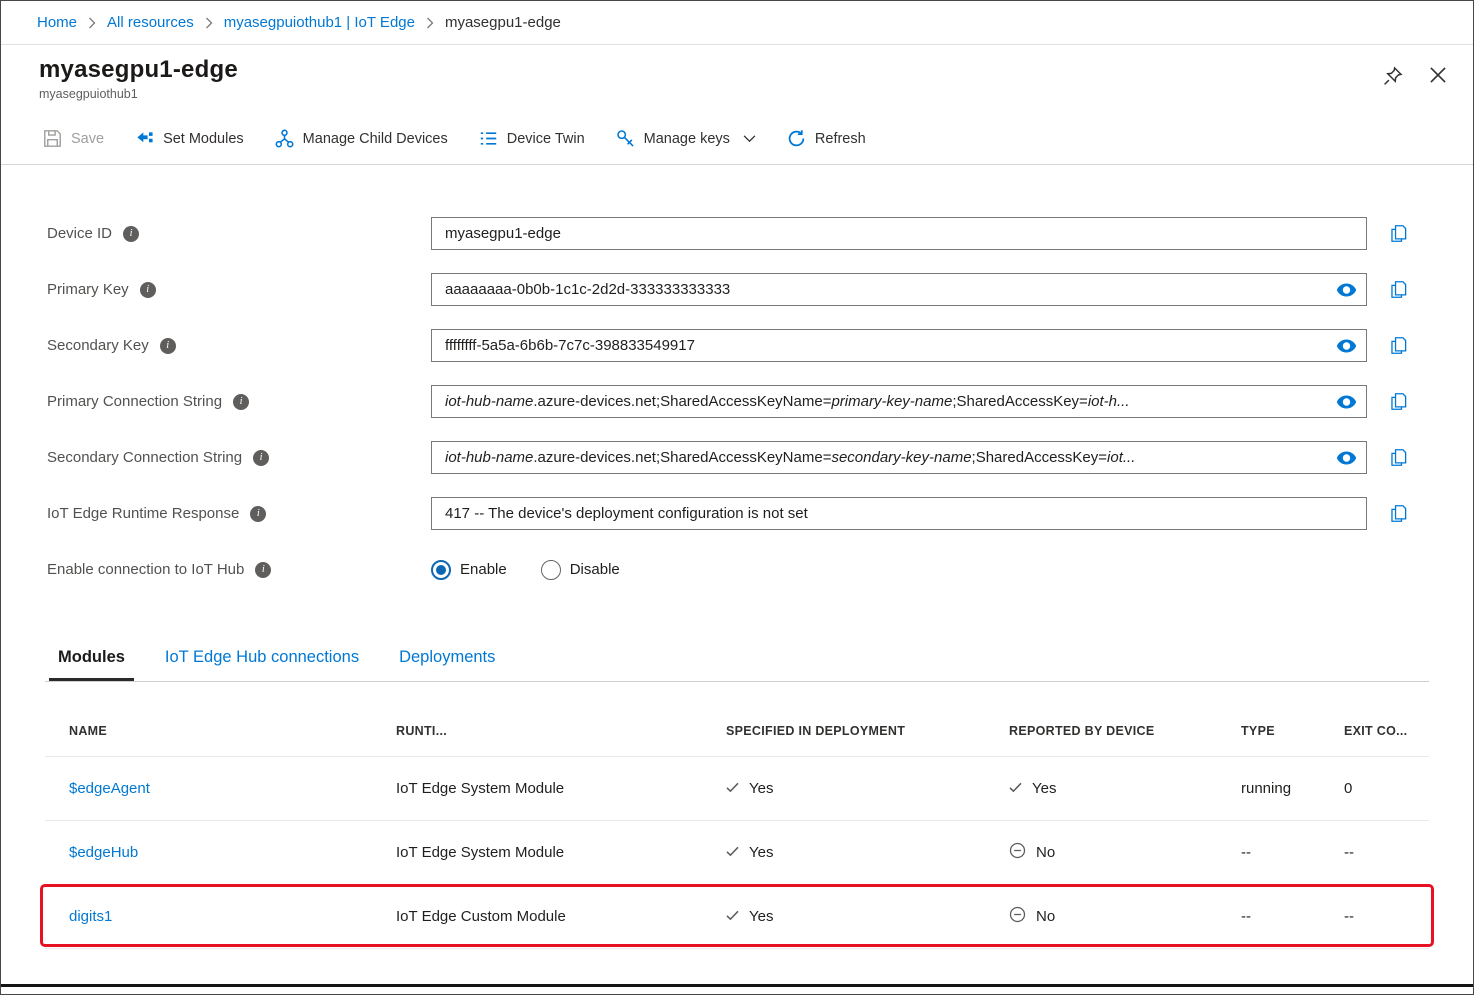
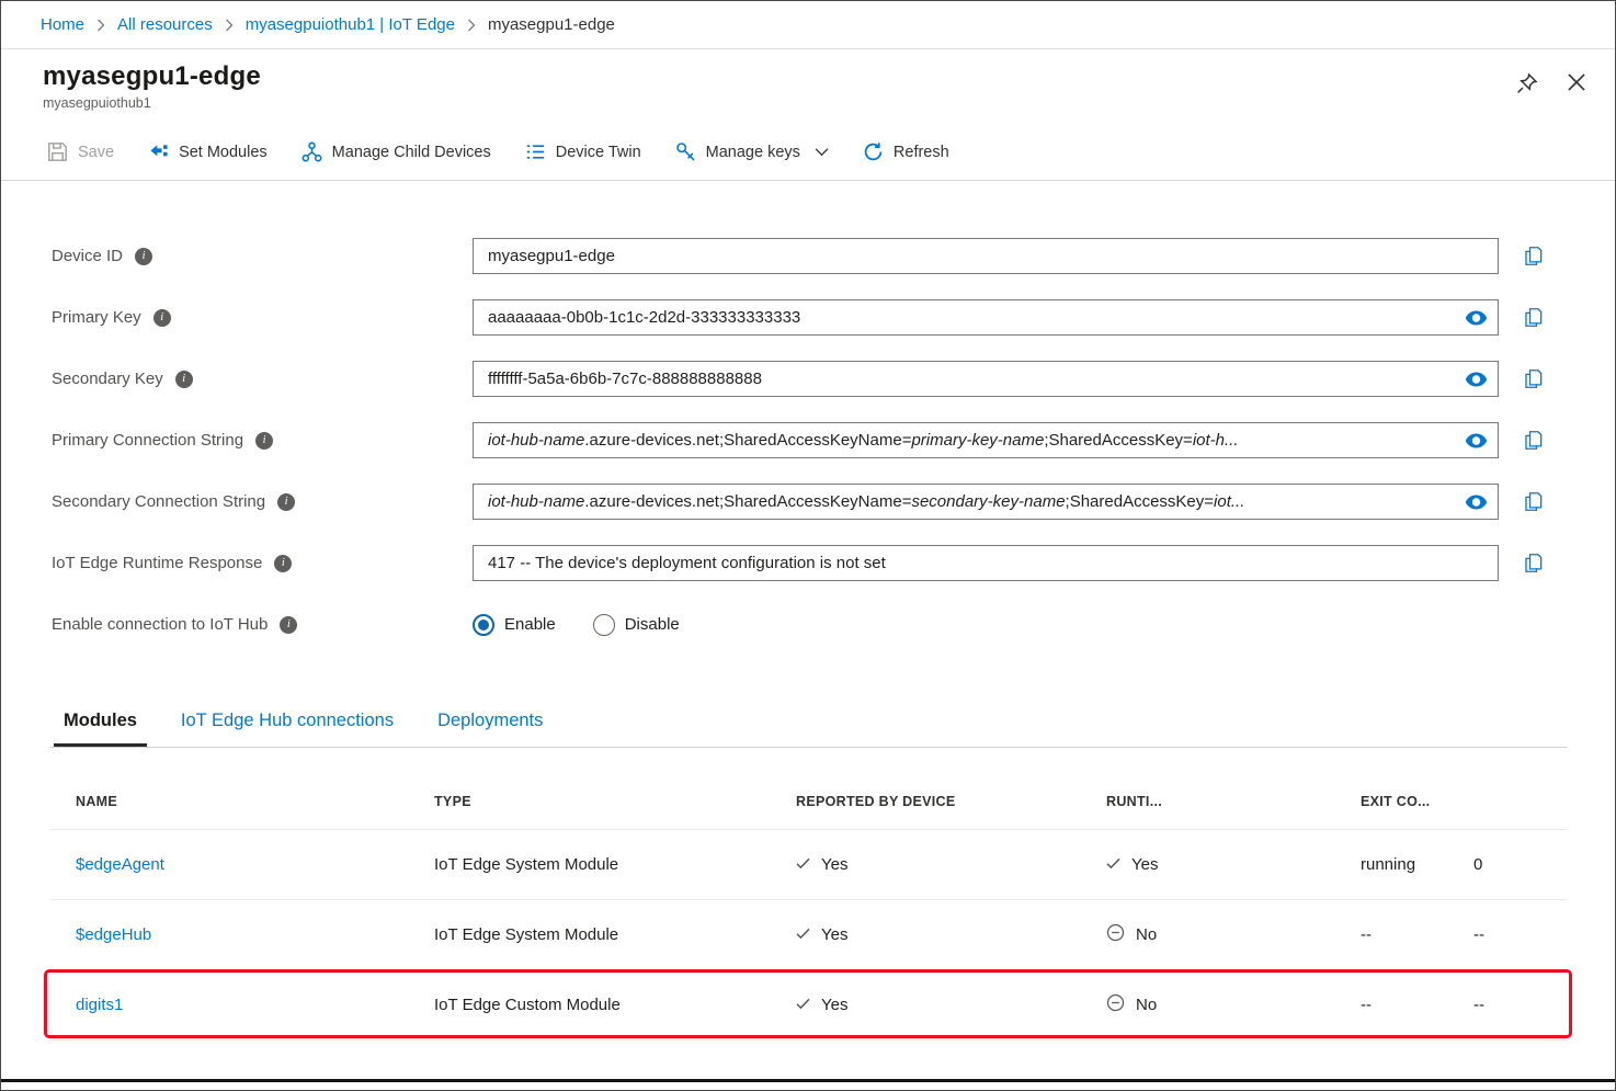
  Home
  All resources
  myasegpuiothub1 | IoT Edge
  myasegpu1-edge
  myasegpu1-edge
  myasegpuiothub1
  Save
  Set Modules
  Manage Child Devices
  Device Twin
  Manage keys
  Refresh
  Device ID
  i
  myasegpu1-edge
  Primary Key
  i
  aaaaaaaa-0b0b-1c1c-2d2d-333333333333
  Secondary Key
  i
- ffffffff-5a5a-6b6b-7c7c-398833549917
+ ffffffff-5a5a-6b6b-7c7c-888888888888
  Primary Connection String
  i
  iot-hub-name.azure-devices.net;SharedAccessKeyName=primary-key-name;SharedAccessKey=iot-h...
  Secondary Connection String
  i
  iot-hub-name.azure-devices.net;SharedAccessKeyName=secondary-key-name;SharedAccessKey=iot...
  IoT Edge Runtime Response
  i
  417 -- The device's deployment configuration is not set
  Enable connection to IoT Hub
  i
  Enable
  Disable
  Modules
  IoT Edge Hub connections
  Deployments
  NAME
- RUNTI...
+ TYPE
- SPECIFIED IN DEPLOYMENT
  REPORTED BY DEVICE
- TYPE
+ RUNTI...
  EXIT CO...
  $edgeAgent
  IoT Edge System Module
  Yes
  Yes
  running
  0
  $edgeHub
  IoT Edge System Module
  Yes
  No
  --
  --
  digits1
  IoT Edge Custom Module
  Yes
  No
  --
  --
